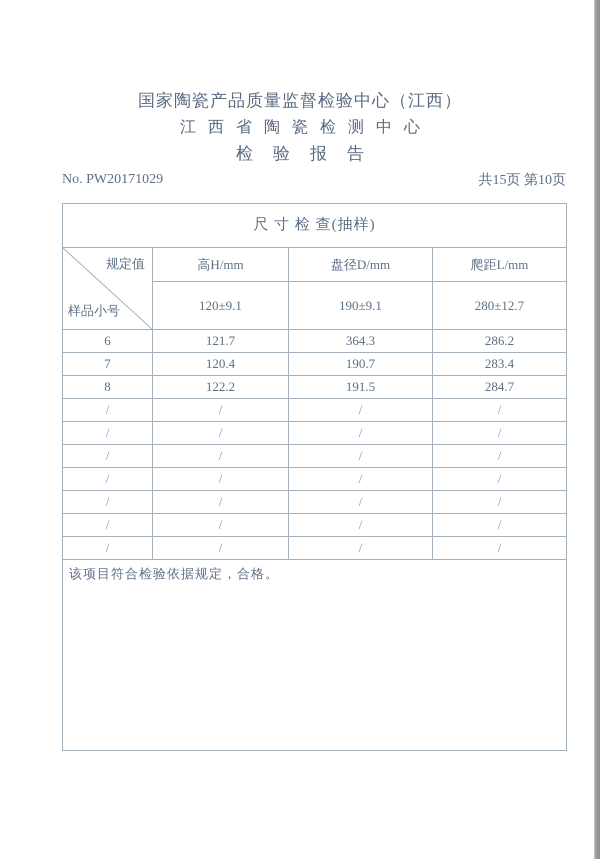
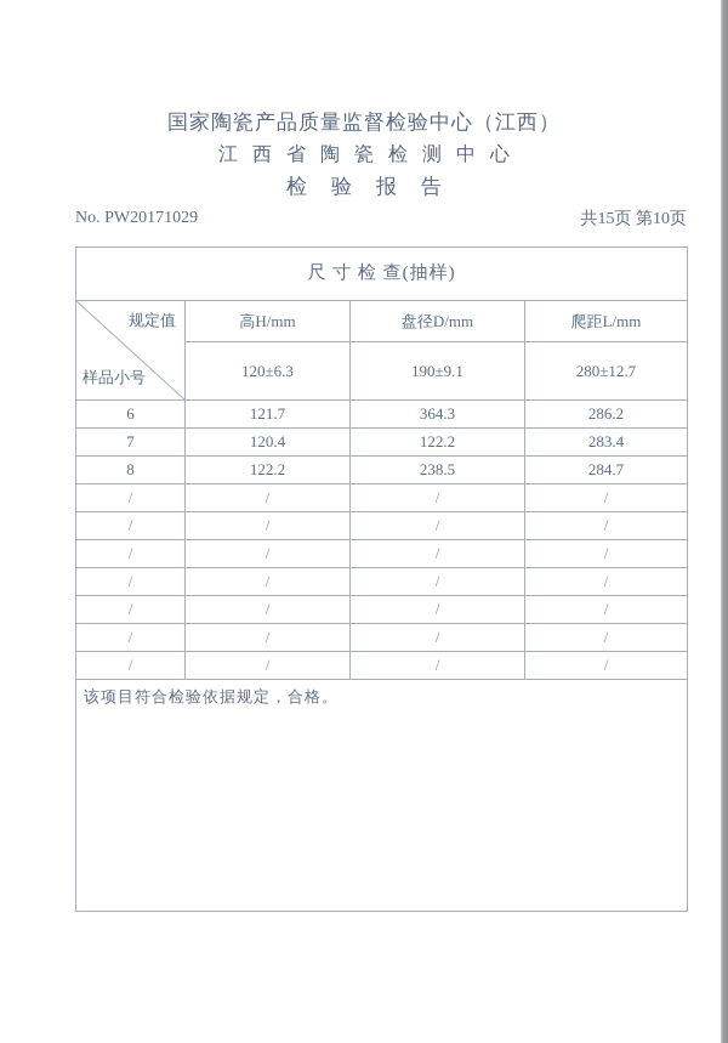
  国家陶瓷产品质量监督检验中心（江西）
  江西省陶瓷检测中心
  检验报告
  No. PW20171029
  共15页 第10页
  尺 寸 检 查(抽样)
  规定值 样品小号	高H/mm	盘径D/mm	爬距L/mm
- 120±9.1	190±9.1	280±12.7
+ 120±6.3	190±9.1	280±12.7
  6	121.7	364.3	286.2
- 7	120.4	190.7	283.4
+ 7	120.4	122.2	283.4
- 8	122.2	191.5	284.7
+ 8	122.2	238.5	284.7
  /	/	/	/
  /	/	/	/
  /	/	/	/
  /	/	/	/
  /	/	/	/
  /	/	/	/
  /	/	/	/
  该项目符合检验依据规定，合格。
